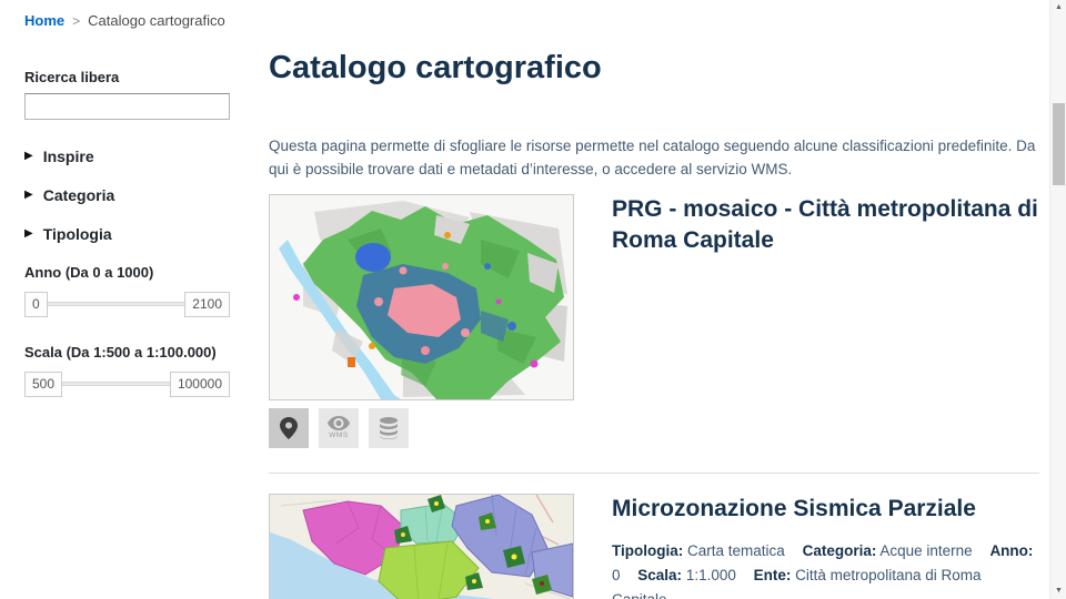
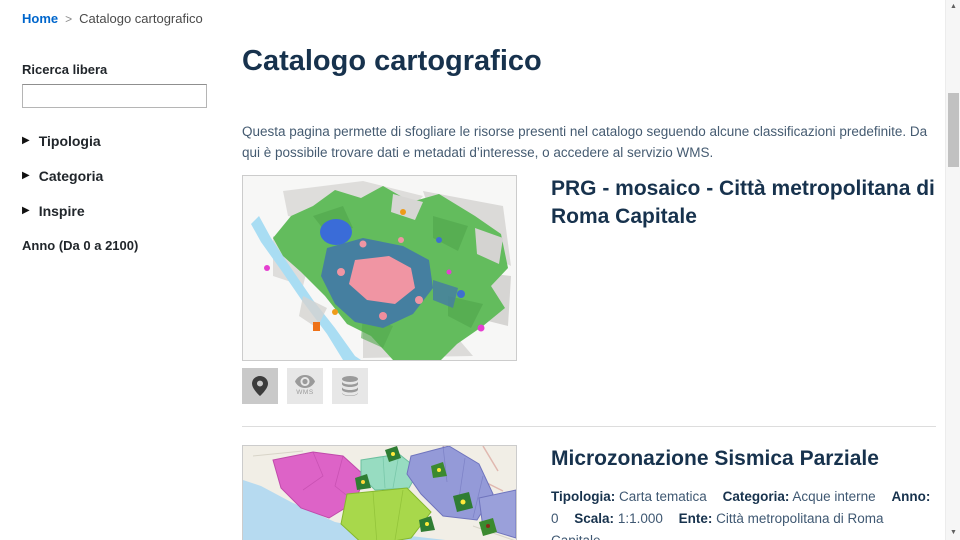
  Home > Catalogo cartografico
  Ricerca libera
  ▶
- Inspire
+ Tipologia
  ▶
  Categoria
  ▶
- Tipologia
+ Inspire
- Anno (Da 0 a 1000)
+ Anno (Da 0 a 2100)
- 0
- 2100
- Scala (Da 1:500 a 1:100.000)
- 500
- 100000
  Catalogo cartografico
- Questa pagina permette di sfogliare le risorse permette nel catalogo seguendo alcune classificazioni predefinite. Da qui è possibile trovare dati e metadati d’interesse, o accedere al servizio WMS.
+ Questa pagina permette di sfogliare le risorse presenti nel catalogo seguendo alcune classificazioni predefinite. Da qui è possibile trovare dati e metadati d’interesse, o accedere al servizio WMS.
  PRG - mosaico - Città metropolitana di Roma Capitale
  Microzonazione Sismica Parziale
  Tipologia: Carta tematica Categoria: Acque interne Anno: 0 Scala: 1:1.000 Ente: Città metropolitana di Roma
